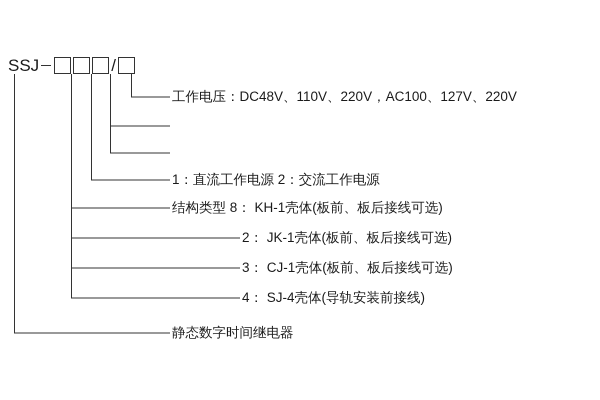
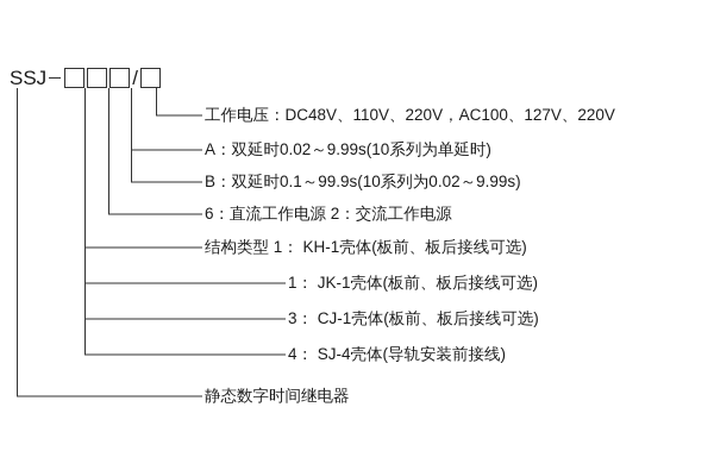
  SSJ /
  工作电压：DC48V、110V、220V，AC100、127V、220V
+ A：双延时0.02～9.99s(10系列为单延时)
+ B：双延时0.1～99.9s(10系列为0.02～9.99s)
- 1：直流工作电源 2：交流工作电源
+ 6：直流工作电源 2：交流工作电源
- 结构类型 8： KH-1壳体(板前、板后接线可选)
+ 结构类型 1： KH-1壳体(板前、板后接线可选)
- 2： JK-1壳体(板前、板后接线可选)
+ 1： JK-1壳体(板前、板后接线可选)
  3： CJ-1壳体(板前、板后接线可选)
  4： SJ-4壳体(导轨安装前接线)
  静态数字时间继电器
